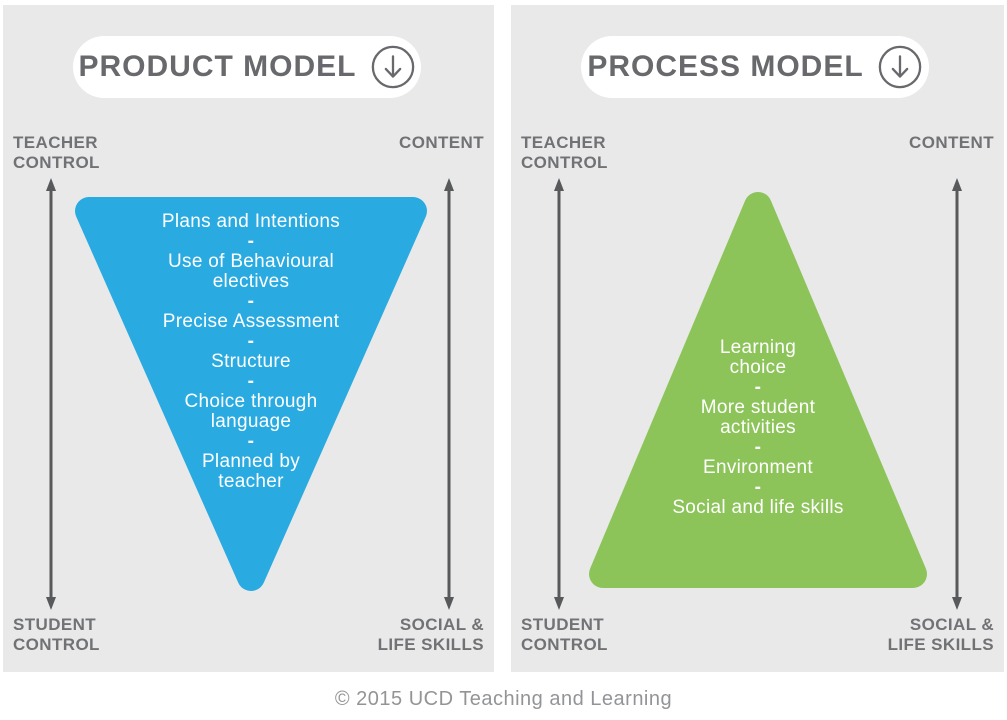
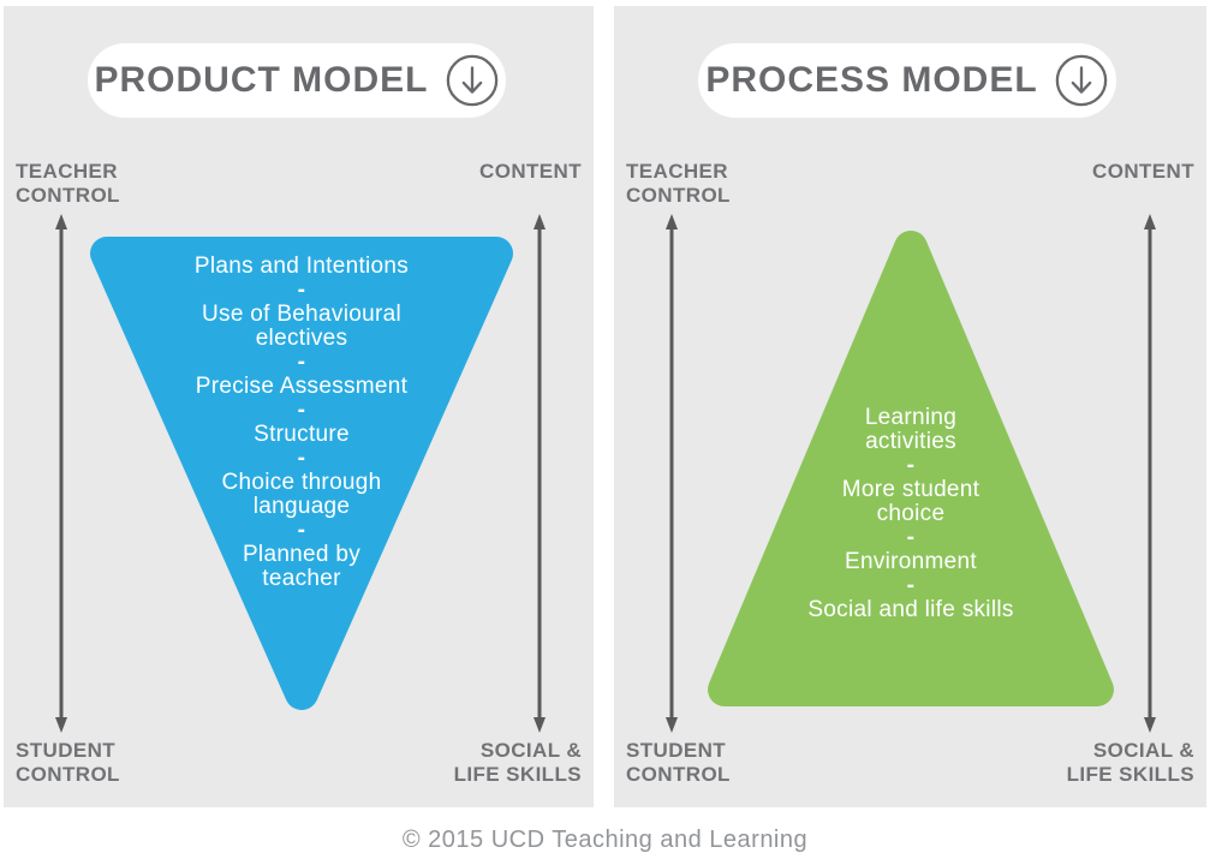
  PRODUCT MODEL
  TEACHER
  CONTROL
  CONTENT
  STUDENT
  CONTROL
  SOCIAL &
  LIFE SKILLS
  Plans and Intentions
  -
  Use of Behavioural
  electives
  -
  Precise Assessment
  -
  Structure
  -
  Choice through
  language
  -
  Planned by
  teacher
  PROCESS MODEL
  TEACHER
  CONTROL
  CONTENT
  STUDENT
  CONTROL
  SOCIAL &
  LIFE SKILLS
  Learning
- choice
+ activities
  -
  More student
- activities
+ choice
  -
  Environment
  -
  Social and life skills
  © 2015 UCD Teaching and Learning
